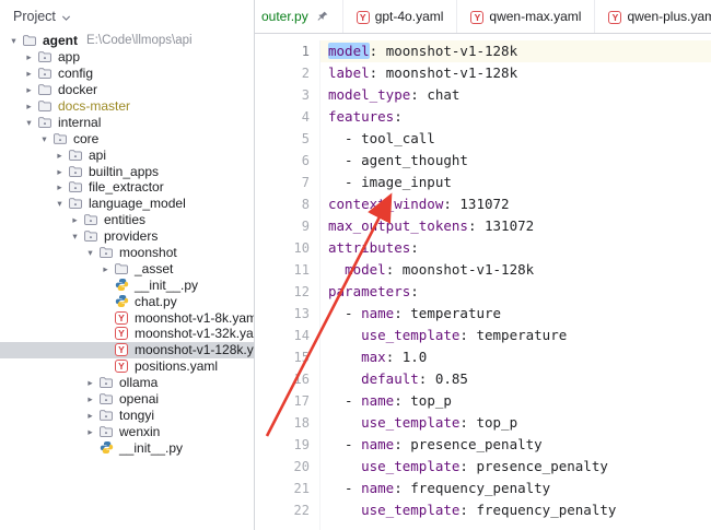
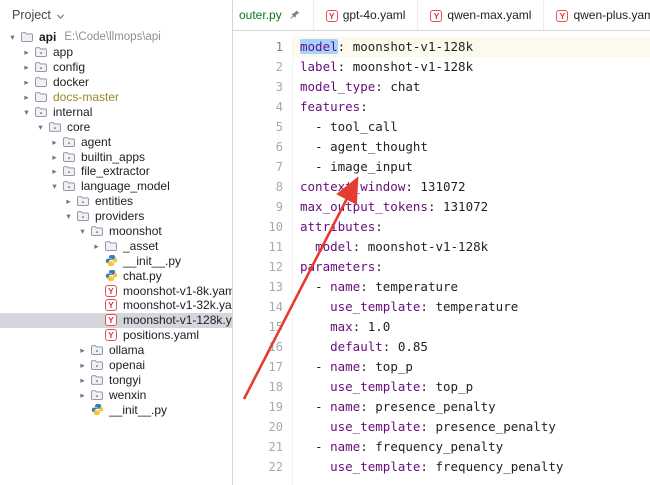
  Project
  ▾
- agent
+ api
  E:\Code\llmops\api
  ▸
  app
  ▸
  config
  ▸
  docker
  ▸
  docs-master
  ▾
  internal
  ▾
  core
  ▸
- api
+ agent
  ▸
  builtin_apps
  ▸
  file_extractor
  ▾
  language_model
  ▸
  entities
  ▾
  providers
  ▾
  moonshot
  ▸
  _asset
  __init__.py
  chat.py
  Y
  moonshot-v1-8k.yam
  Y
  moonshot-v1-32k.ya
  Y
  moonshot-v1-128k.y
  Y
  positions.yaml
  ▸
  ollama
  ▸
  openai
  ▸
  tongyi
  ▸
  wenxin
  __init__.py
  outer.py
  Y
  gpt-4o.yaml
  Y
  qwen-max.yaml
  Y
  qwen-plus.yam
  1
  2
  3
  4
  5
  6
  7
  8
  9
  10
  11
  12
  13
  14
  15
  17
  18
  19
  20
  21
  22
  model: moonshot-v1-128k
  label: moonshot-v1-128k
  model_type: chat
  features:
  - tool_call
  - agent_thought
  - image_input
  context_window: 131072
  max_output_tokens: 131072
  attrbutes:
  model: moonshot-v1-128k
  prameters:
  - name: temperature
  use_template: temperature
  max: 1.0
  default: 0.85
  - name: top_p
  use_template: top_p
  - name: presence_penalty
  use_template: presence_penalty
  - name: frequency_penalty
  use_template: frequency_penalty
